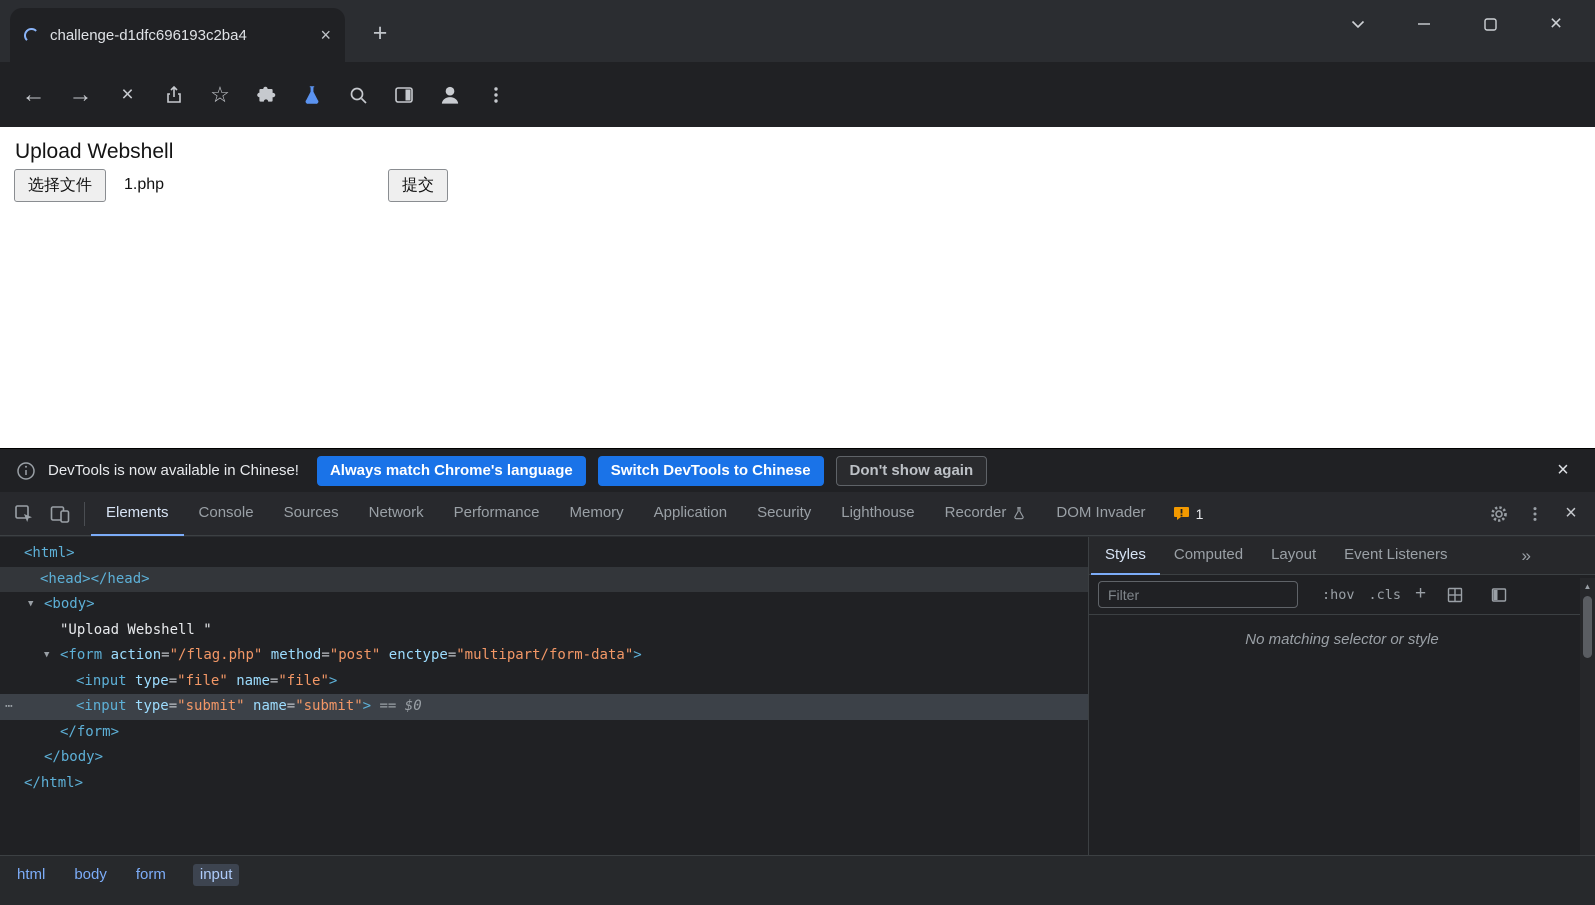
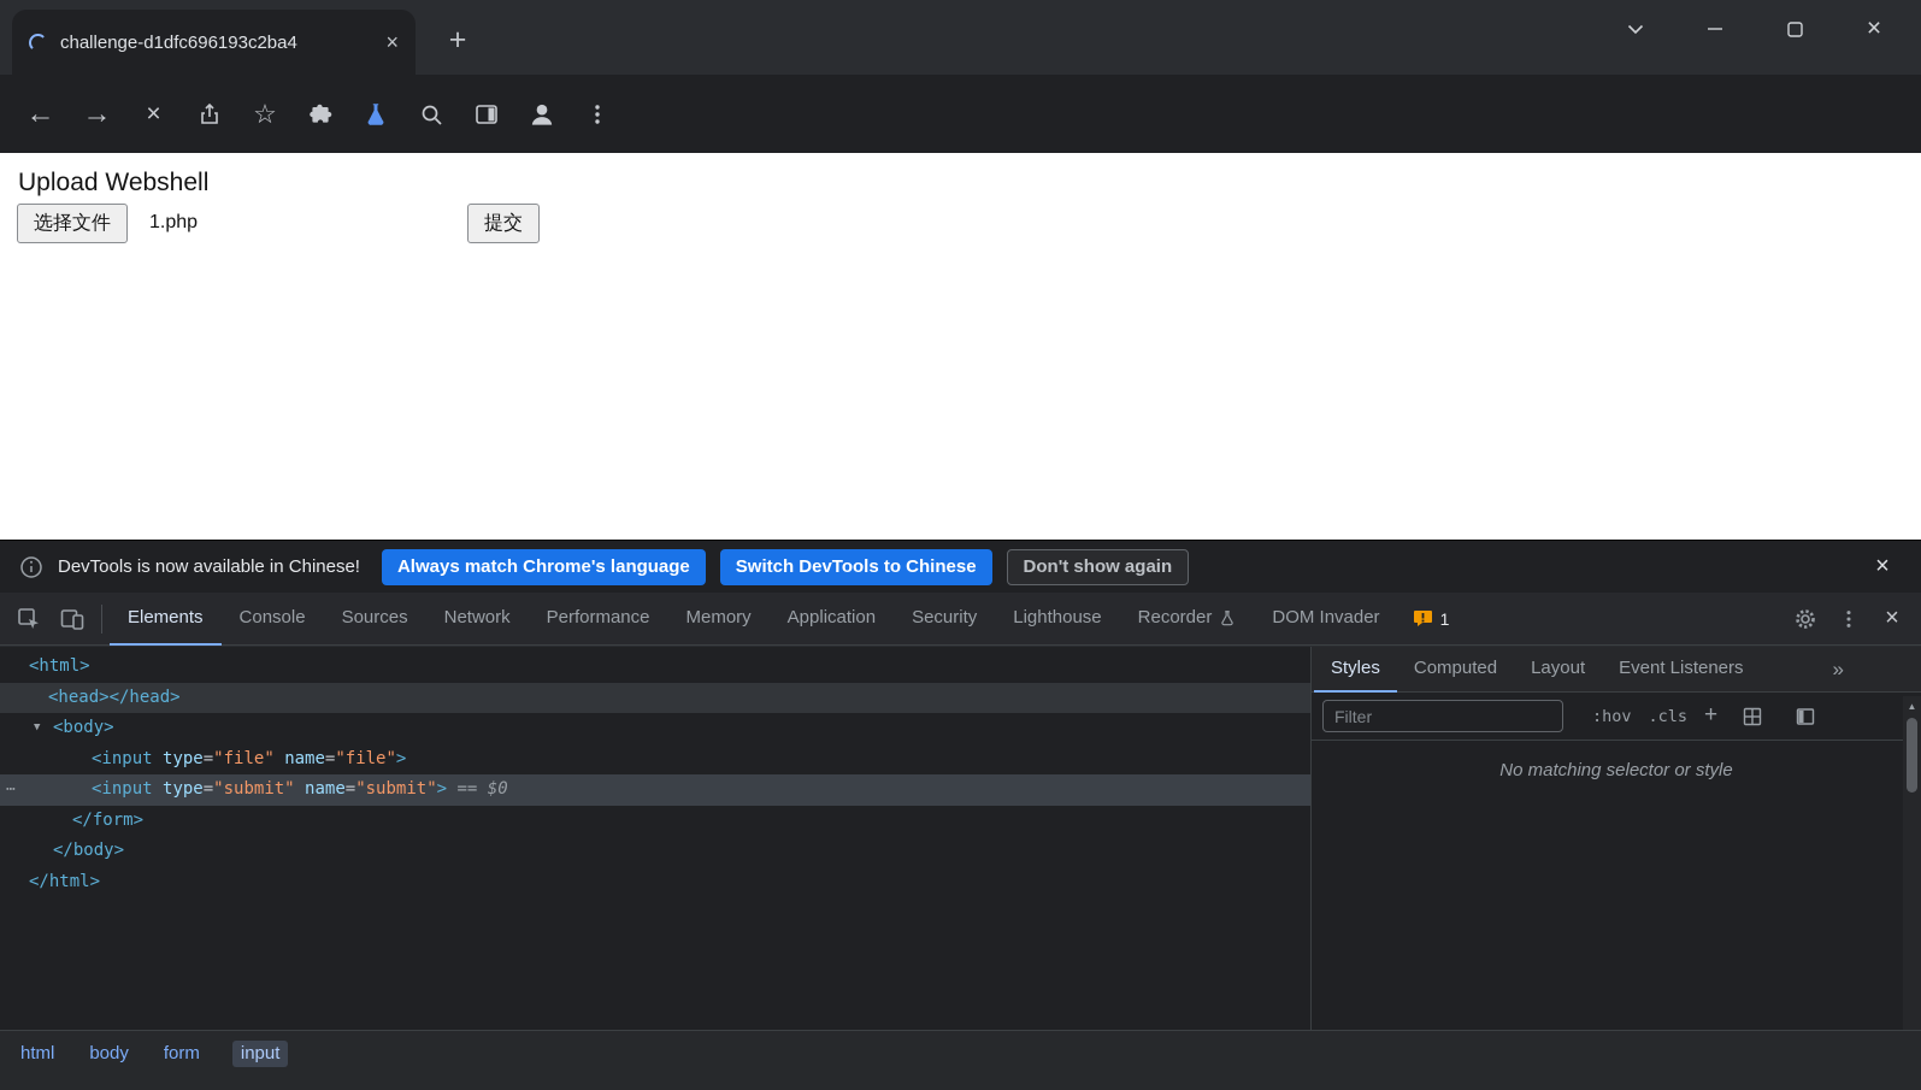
  challenge-d1dfc696193c2ba4
  ×
  +
  ×
  ←
  →
  ×
  ☆
  Upload Webshell
  选择文件
  1.php
  提交
  DevTools is now available in Chinese!
  Always match Chrome's language
  Switch DevTools to Chinese
  Don't show again
  ×
  Elements
  Console
  Sources
  Network
  Performance
  Memory
  Application
  Security
  Lighthouse
  Recorder
  DOM Invader
  1
  ×
  <html>
  <head></head>
  ▼ <body>
- "Upload Webshell "
- ▼ <form action="/flag.php" method="post" enctype="multipart/form-data">
  <input type="file" name="file">
  ⋯
  <input type="submit" name="submit"> == $0
  </form>
  </body>
  </html>
  Styles
  Computed
  Layout
  Event Listeners
  »
  Filter
  :hov
  .cls
  +
  No matching selector or style
  ▲
  html
  body
  form
  input
